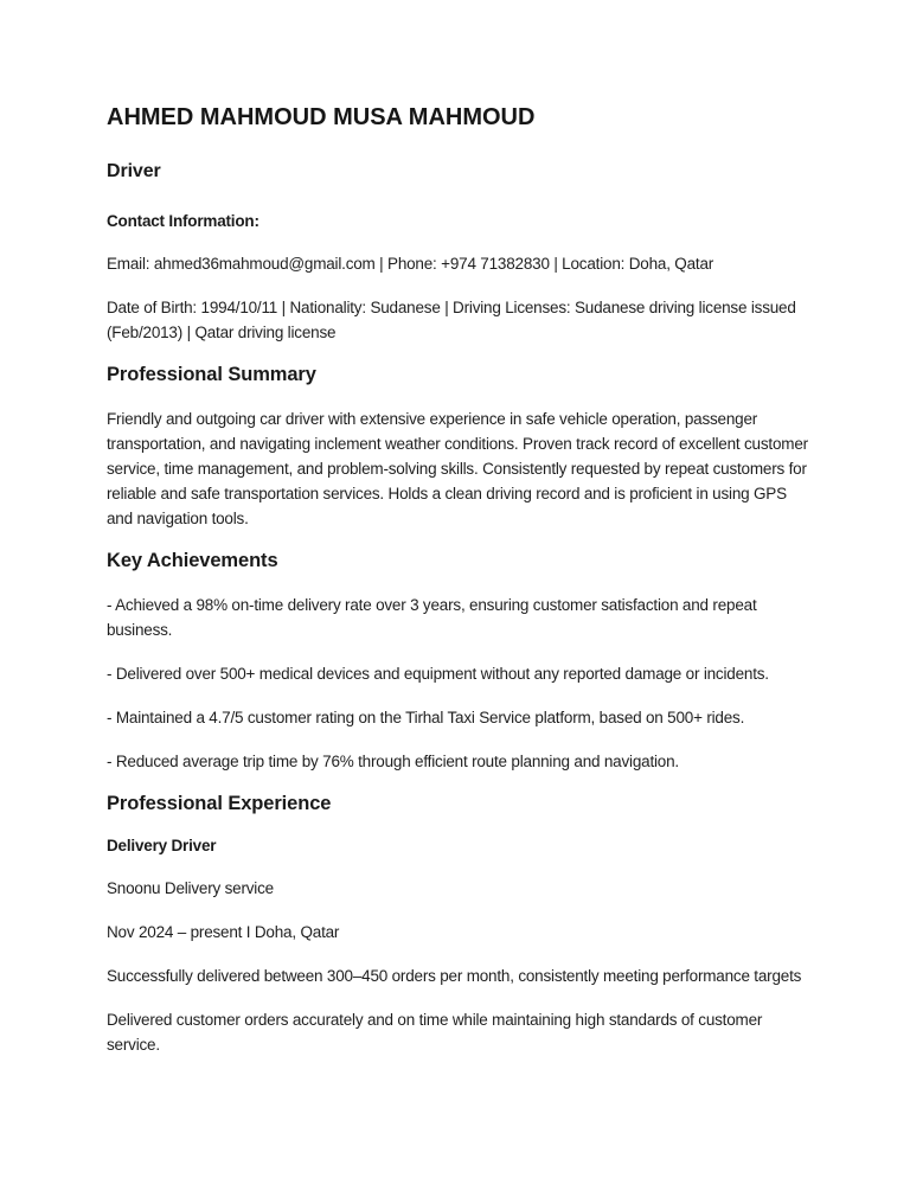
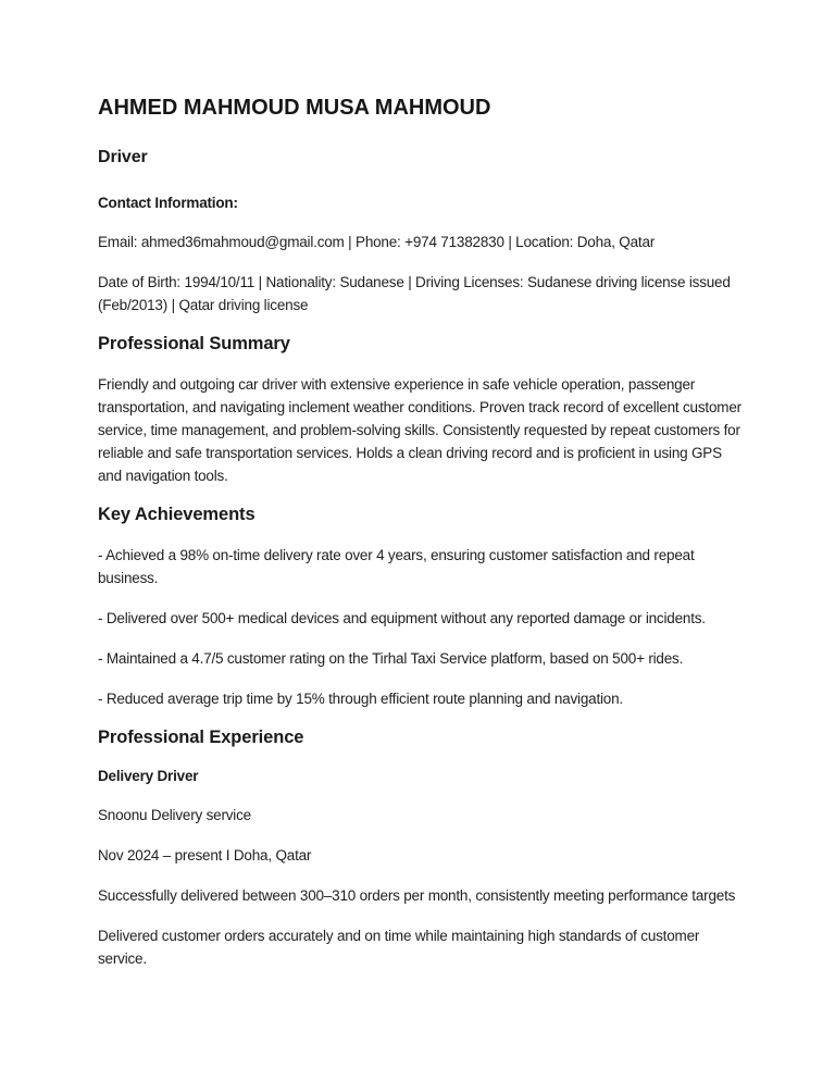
  AHMED MAHMOUD MUSA MAHMOUD
  Driver
  Contact Information:
  Email: ahmed36mahmoud@gmail.com | Phone: +974 71382830 | Location: Doha, Qatar
  Date of Birth: 1994/10/11 | Nationality: Sudanese | Driving Licenses: Sudanese driving license issued (Feb/2013) | Qatar driving license
  Professional Summary
  Friendly and outgoing car driver with extensive experience in safe vehicle operation, passenger transportation, and navigating inclement weather conditions. Proven track record of excellent customer service, time management, and problem-solving skills. Consistently requested by repeat customers for reliable and safe transportation services. Holds a clean driving record and is proficient in using GPS and navigation tools.
  Key Achievements
- - Achieved a 98% on-time delivery rate over 3 years, ensuring customer satisfaction and repeat business.
+ - Achieved a 98% on-time delivery rate over 4 years, ensuring customer satisfaction and repeat business.
  - Delivered over 500+ medical devices and equipment without any reported damage or incidents.
  - Maintained a 4.7/5 customer rating on the Tirhal Taxi Service platform, based on 500+ rides.
- - Reduced average trip time by 76% through efficient route planning and navigation.
+ - Reduced average trip time by 15% through efficient route planning and navigation.
  Professional Experience
  Delivery Driver
  Snoonu Delivery service
  Nov 2024 – present I Doha, Qatar
- Successfully delivered between 300–450 orders per month, consistently meeting performance targets
+ Successfully delivered between 300–310 orders per month, consistently meeting performance targets
  Delivered customer orders accurately and on time while maintaining high standards of customer service.
